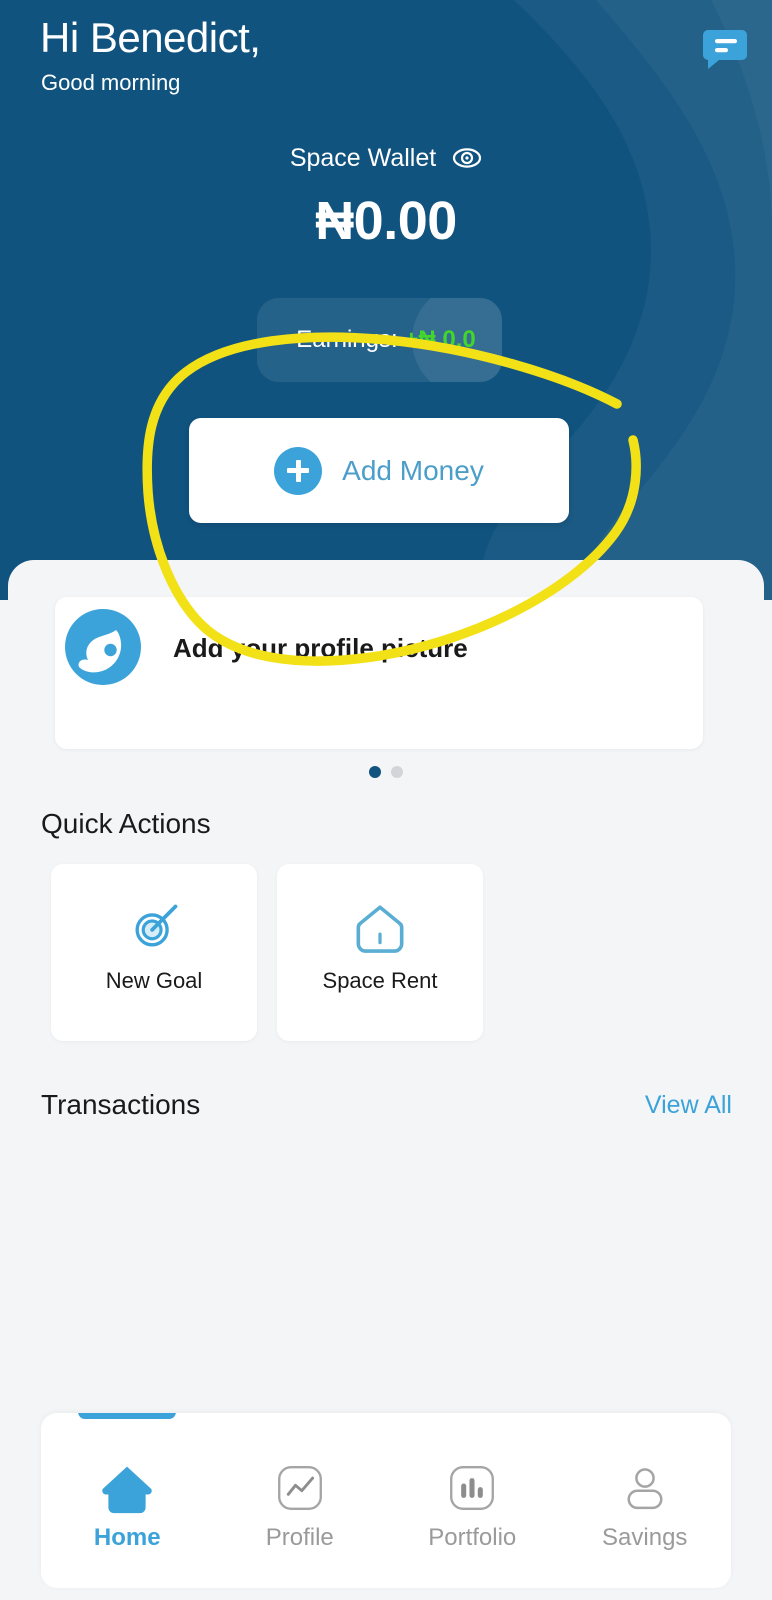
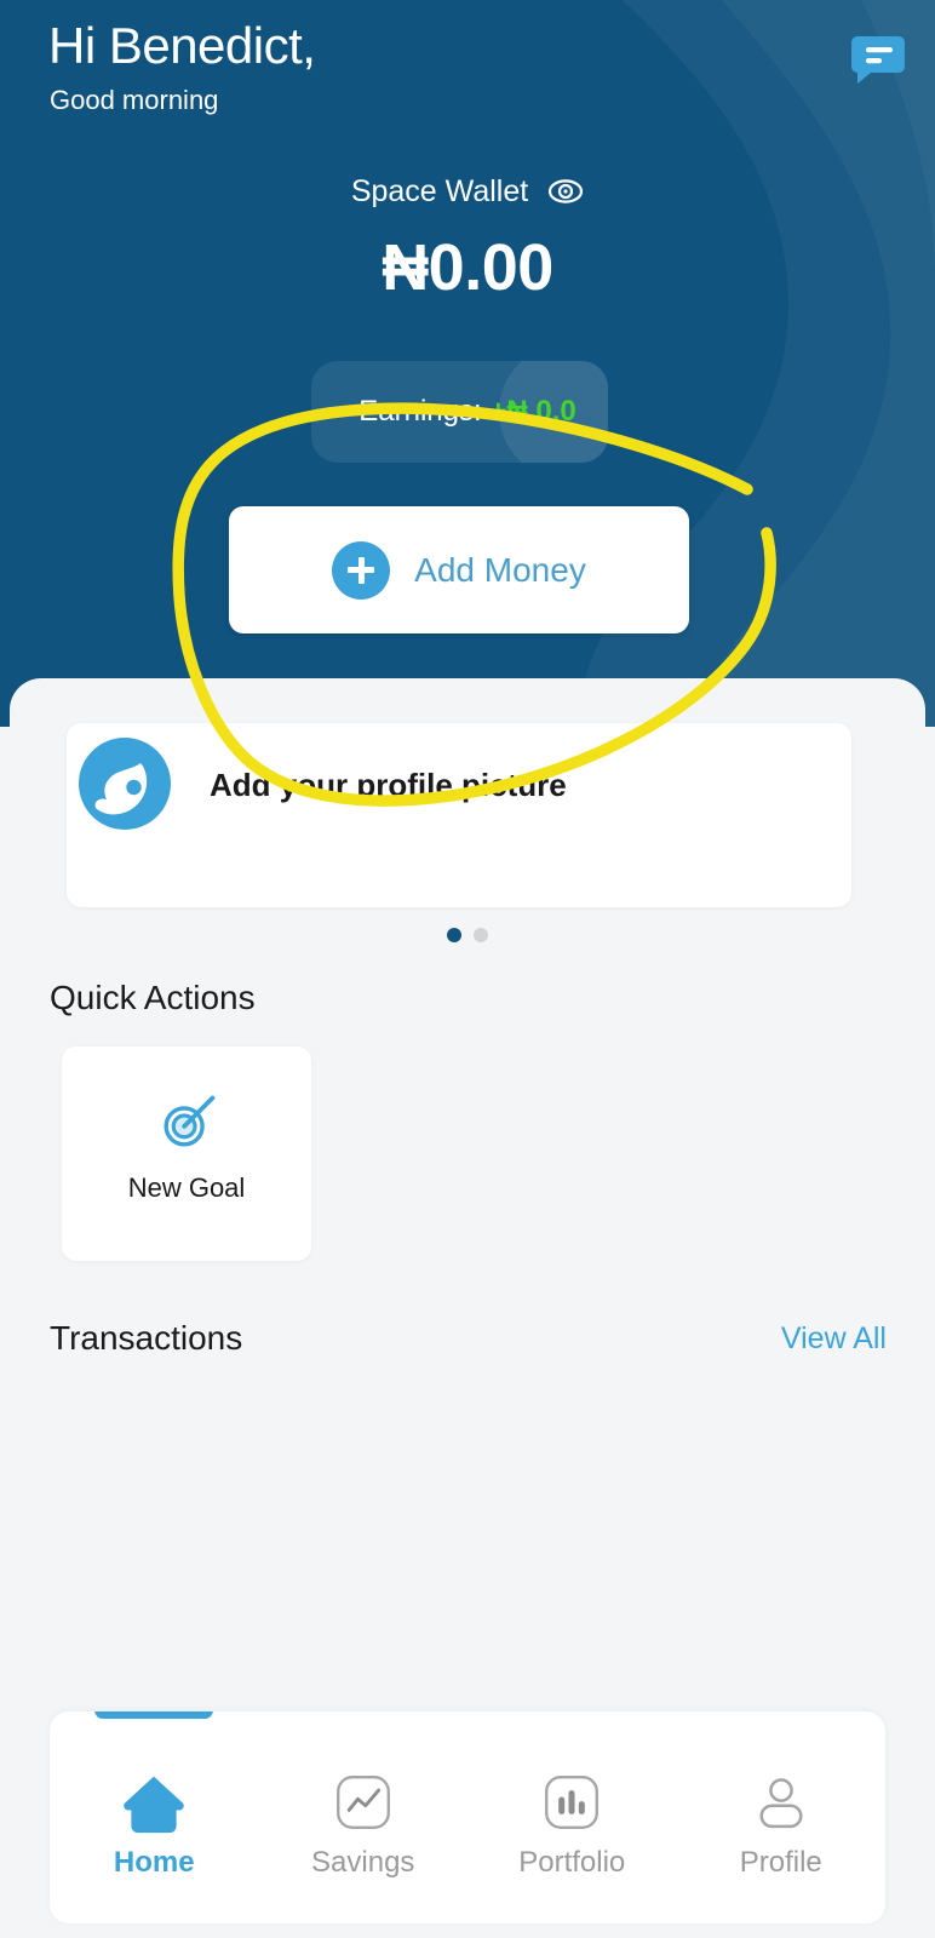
  Hi Benedict,
  Good morning
  Space Wallet
  ₦0.00
  Add Money
  Addour profile pre
  Quick Actions
  New Goal
- Space Rent
  Transactions
  View All
  Home
- Profile
+ Savings
  Portfolio
- Savings
+ Profile
